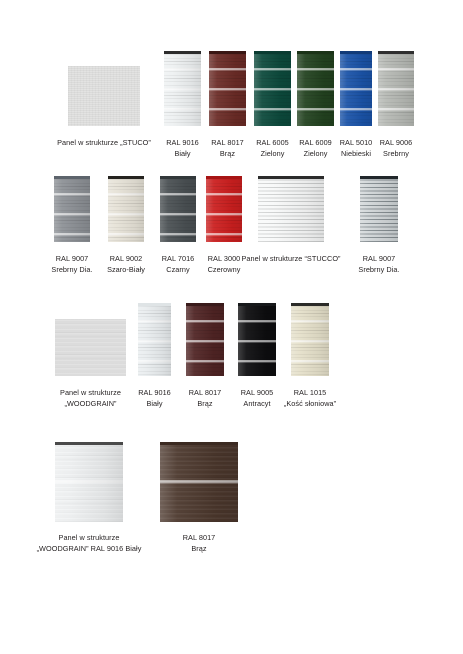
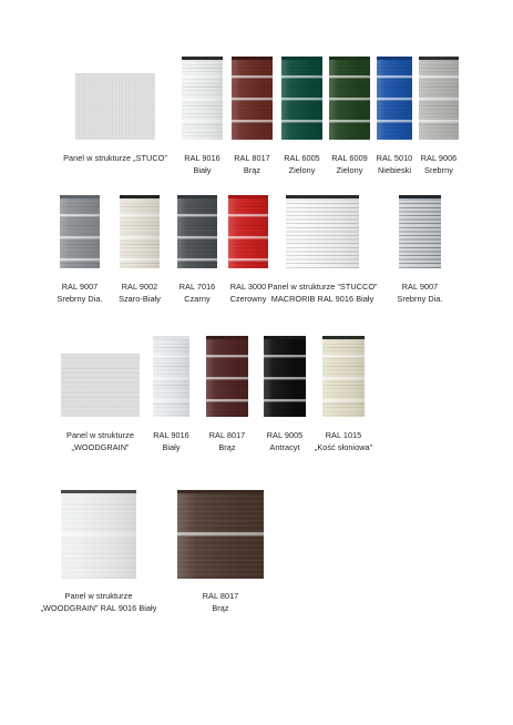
  Panel w strukturze „STUCO”
  RAL 9016
  Biały
  RAL 8017
  Brąz
  RAL 6005
  Zielony
  RAL 6009
  Zielony
  RAL 5010
  Niebieski
  RAL 9006
  Srebrny
  RAL 9007
  Srebrny Dia.
  RAL 9002
  Szaro-Biały
  RAL 7016
  Czarny
  RAL 3000
  Czerowny
  Panel w strukturze “STUCCO”
+ MACRORIB RAL 9016 Biały
  RAL 9007
  Srebrny Dia.
  Panel w strukturze
  „WOODGRAIN”
  RAL 9016
  Biały
  RAL 8017
  Brąz
  RAL 9005
  Antracyt
  RAL 1015
  „Kość słoniowa”
  Panel w strukturze
  „WOODGRAIN” RAL 9016 Biały
  RAL 8017
  Brąz
